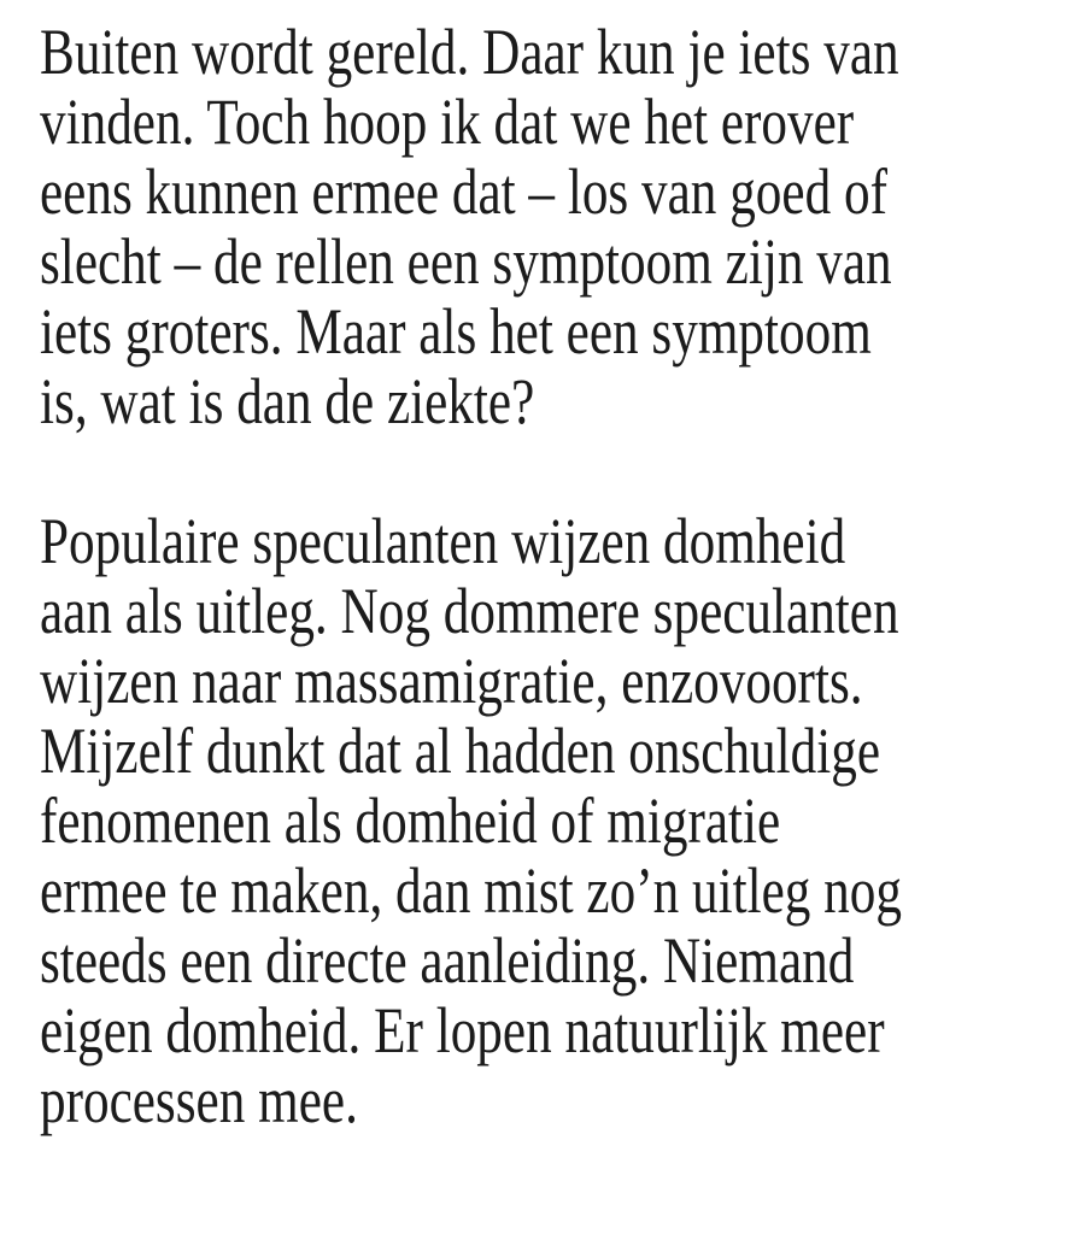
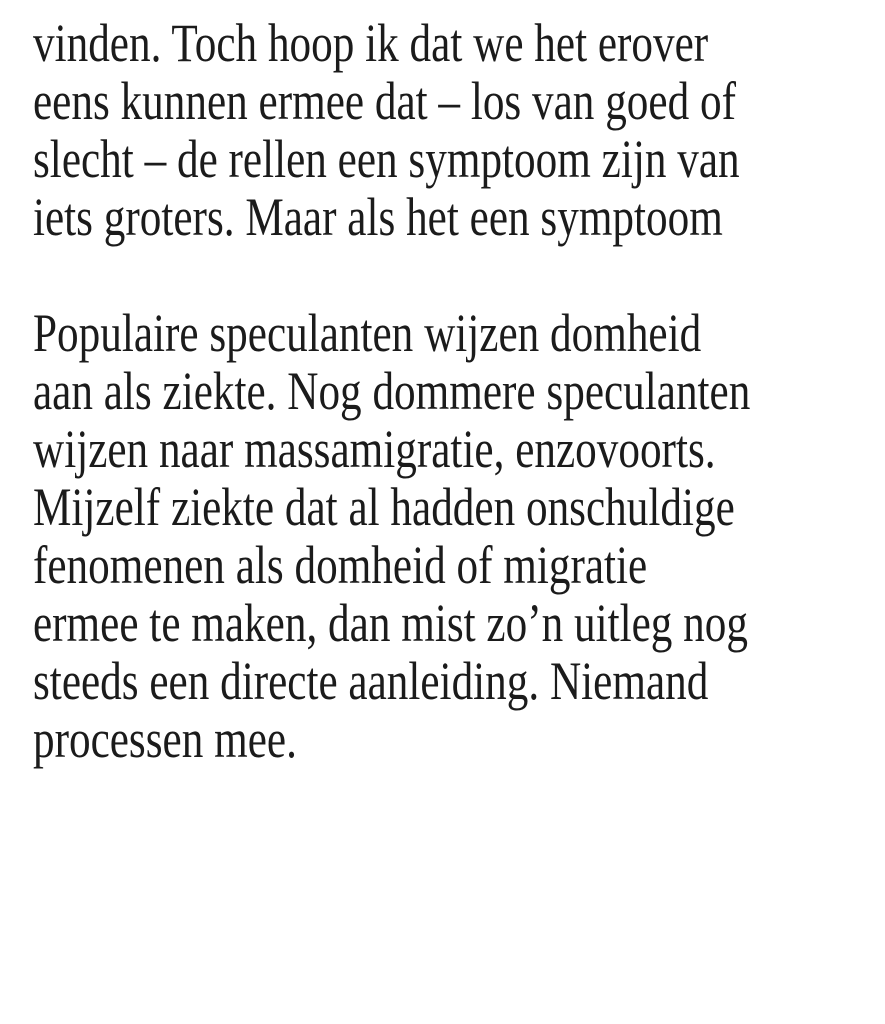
- Buiten wordt gereld. Daar kun je iets van
  vinden. Toch hoop ik dat we het erover
  eens kunnen ermee dat – los van goed of
  slecht – de rellen een symptoom zijn van
  iets groters. Maar als het een symptoom
- is, wat is dan de ziekte?
  Populaire speculanten wijzen domheid
- aan als uitleg. Nog dommere speculanten
+ aan als ziekte. Nog dommere speculanten
  wijzen naar massamigratie, enzovoorts.
- Mijzelf dunkt dat al hadden onschuldige
+ Mijzelf ziekte dat al hadden onschuldige
  fenomenen als domheid of migratie
  ermee te maken, dan mist zo’n uitleg nog
  steeds een directe aanleiding. Niemand
- eigen domheid. Er lopen natuurlijk meer
  processen mee.
